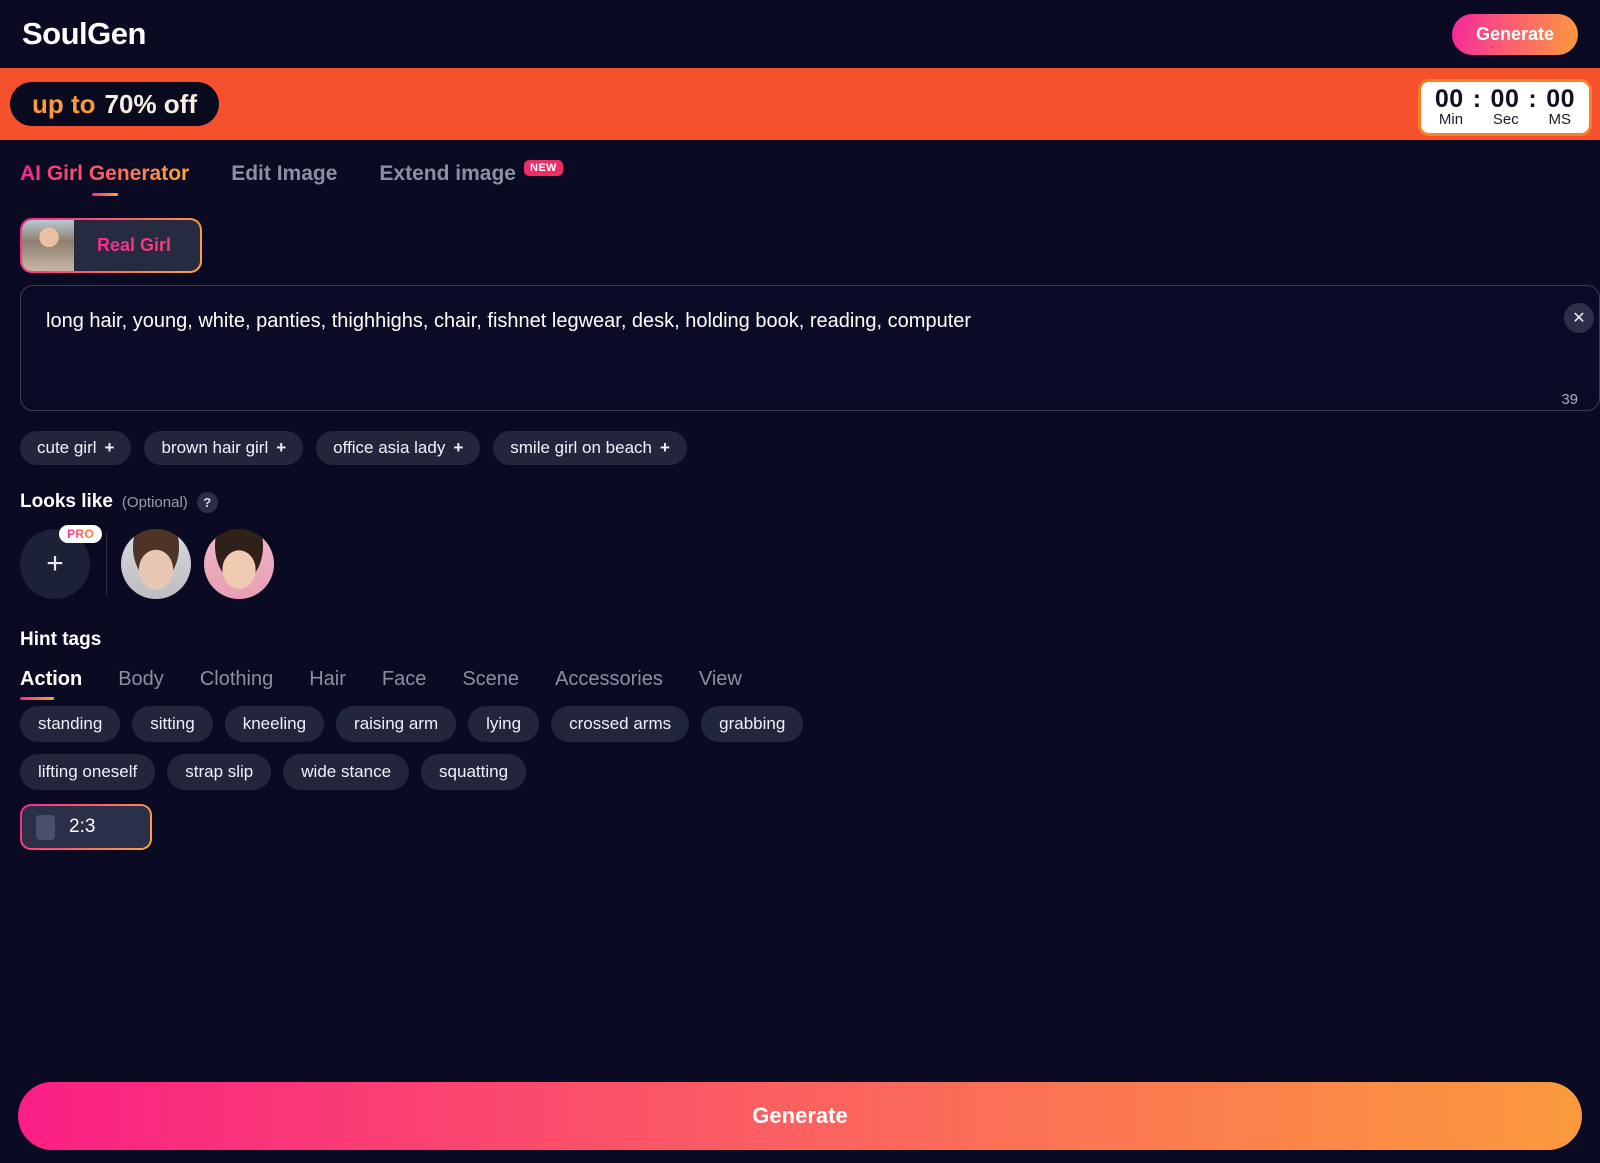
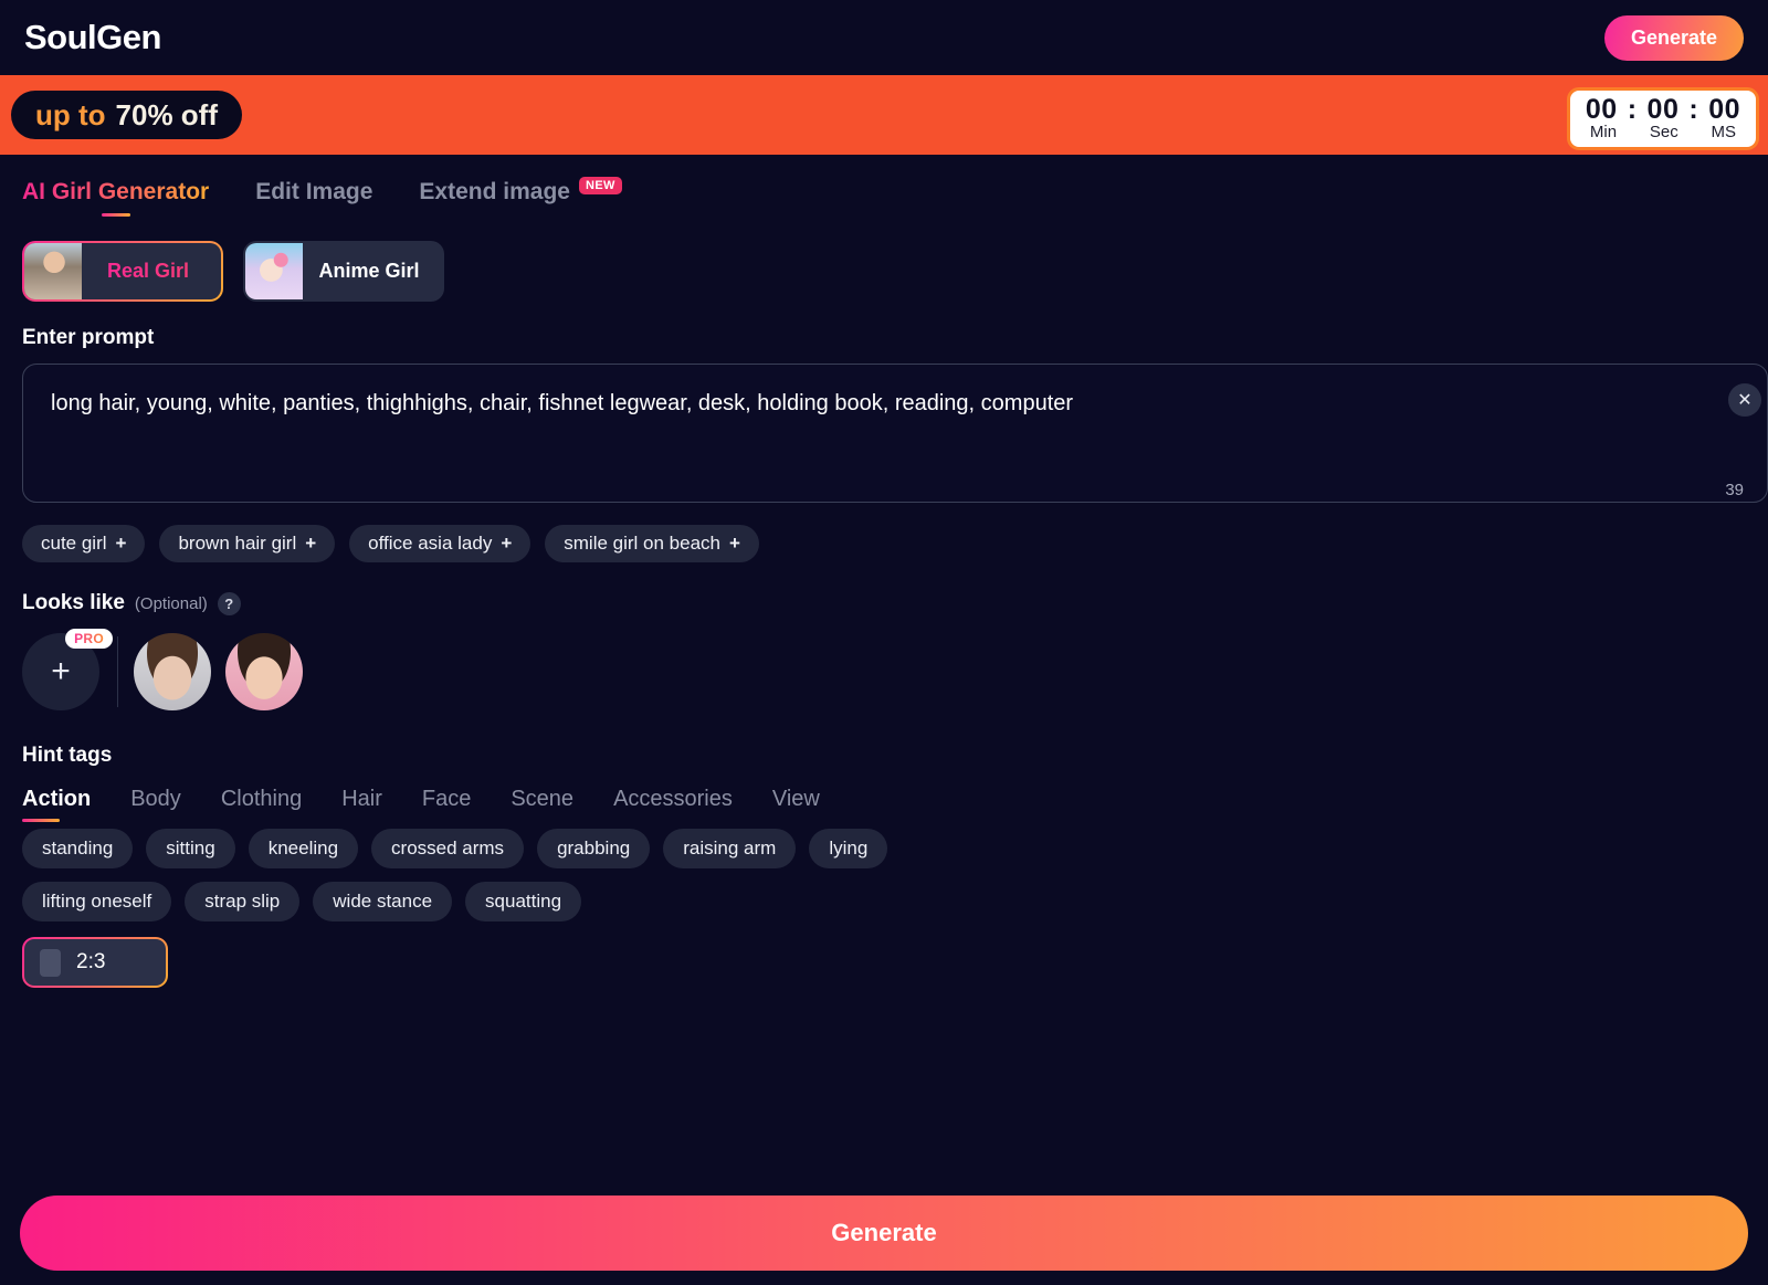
  SoulGen
  Generate
  up to
  70% off
  00
  :
  00
  :
  00
  Min
  Sec
  MS
  AI Girl Generator
  Edit Image
  Extend image
  NEW
  Real Girl
+ Anime Girl
+ Enter prompt
  long hair, young, white, panties, thighhighs, chair, fishnet legwear, desk, holding book, reading, computer
  ✕
  39
  cute girl
  +
  brown hair girl
  +
  office asia lady
  +
  smile girl on beach
  +
  Looks like
  (Optional)
  ?
  +
  PRO
  Hint tags
  Action
  Body
  Clothing
  Hair
  Face
  Scene
  Accessories
  View
  standing
  sitting
  kneeling
- raising arm
+ crossed arms
- lying
+ grabbing
- crossed arms
+ raising arm
- grabbing
+ lying
  lifting oneself
  strap slip
  wide stance
  squatting
  2:3
  Generate
